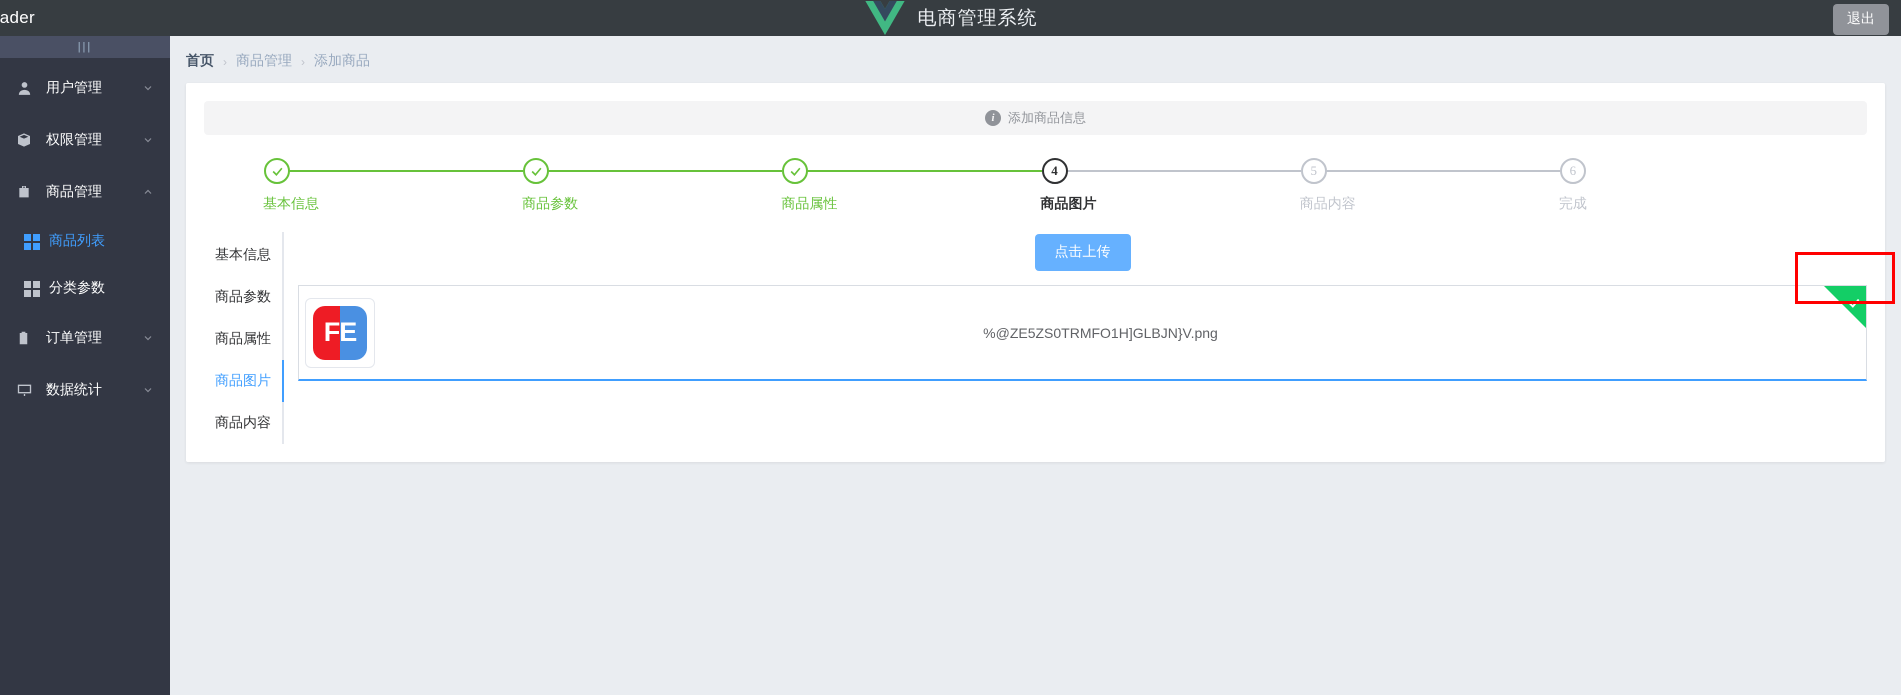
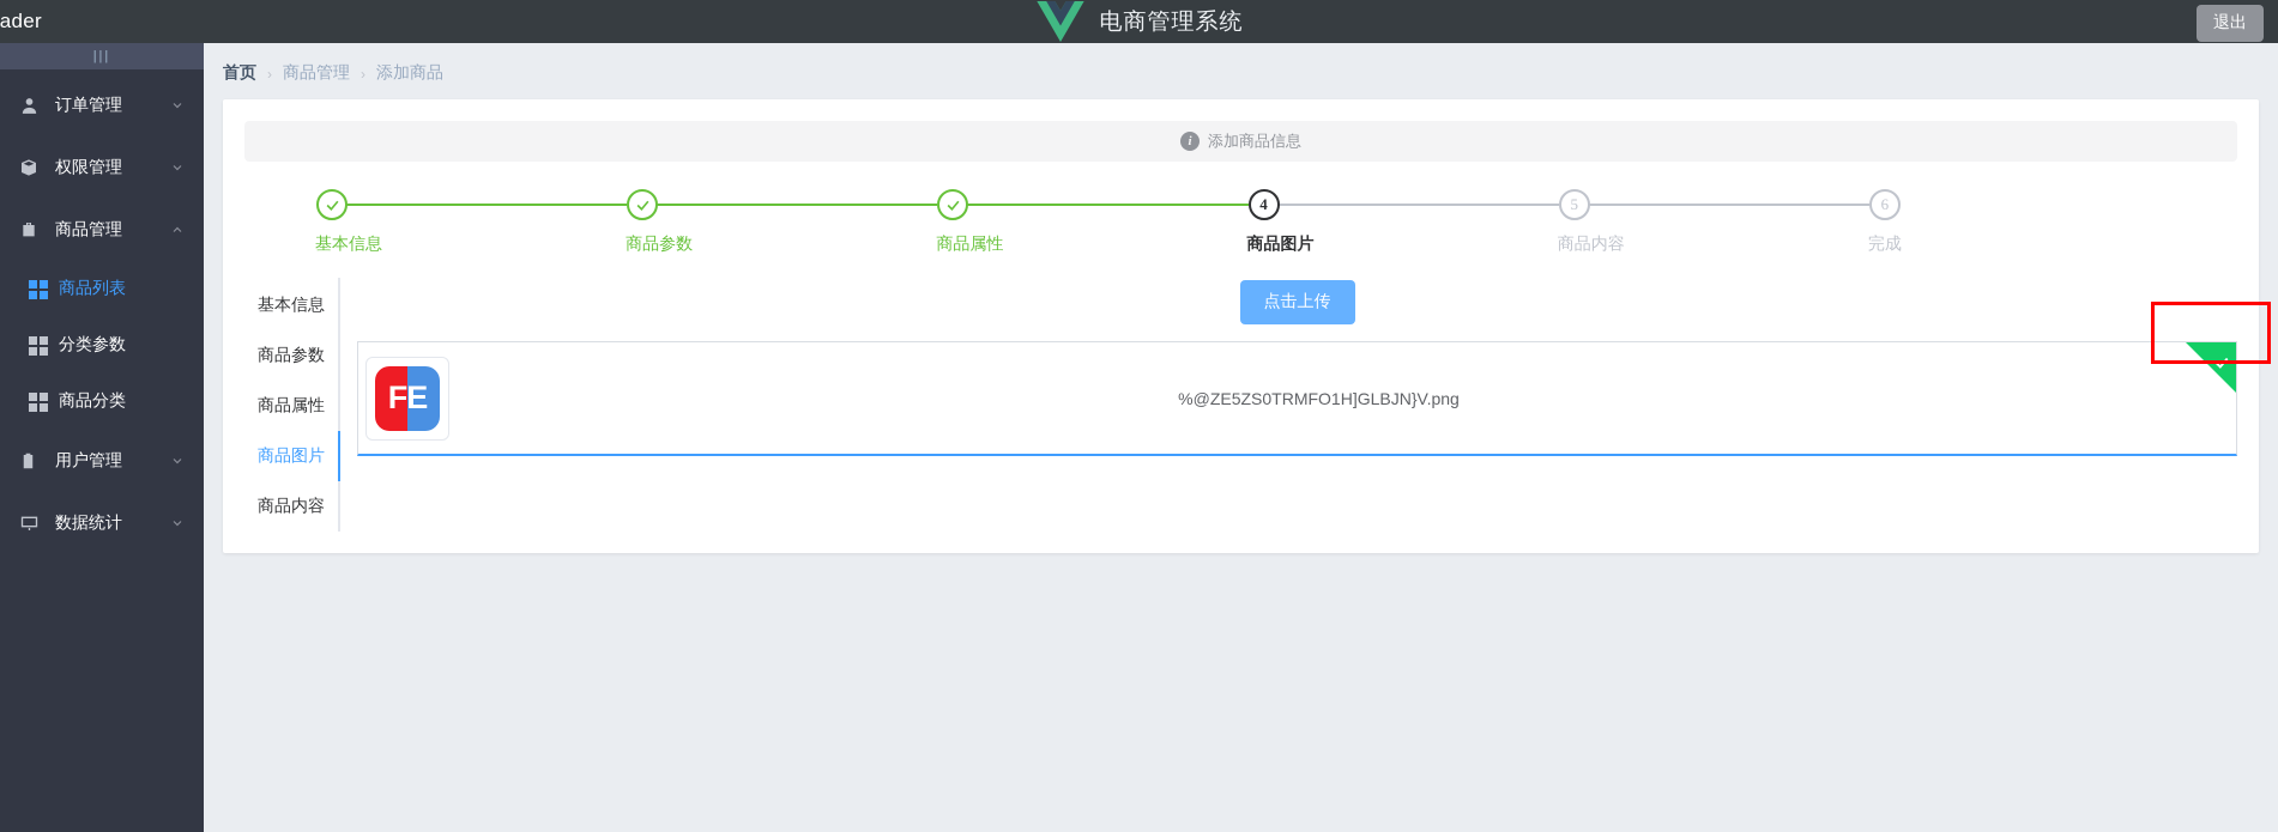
  ader
  电商管理系统
  退出
  |||
- 用户管理
+ 订单管理
  权限管理
  商品管理
  商品列表
  分类参数
+ 商品分类
- 订单管理
+ 用户管理
  数据统计
  首页
  ›
  商品管理
  ›
  添加商品
  i
  添加商品信息
  基本信息
  商品参数
  商品属性
  4
  商品图片
  5
  商品内容
  6
  完成
  基本信息
  商品参数
  商品属性
  商品图片
  商品内容
  点击上传
  FE
  %@ZE5ZS0TRMFO1H]GLBJN}V.png
